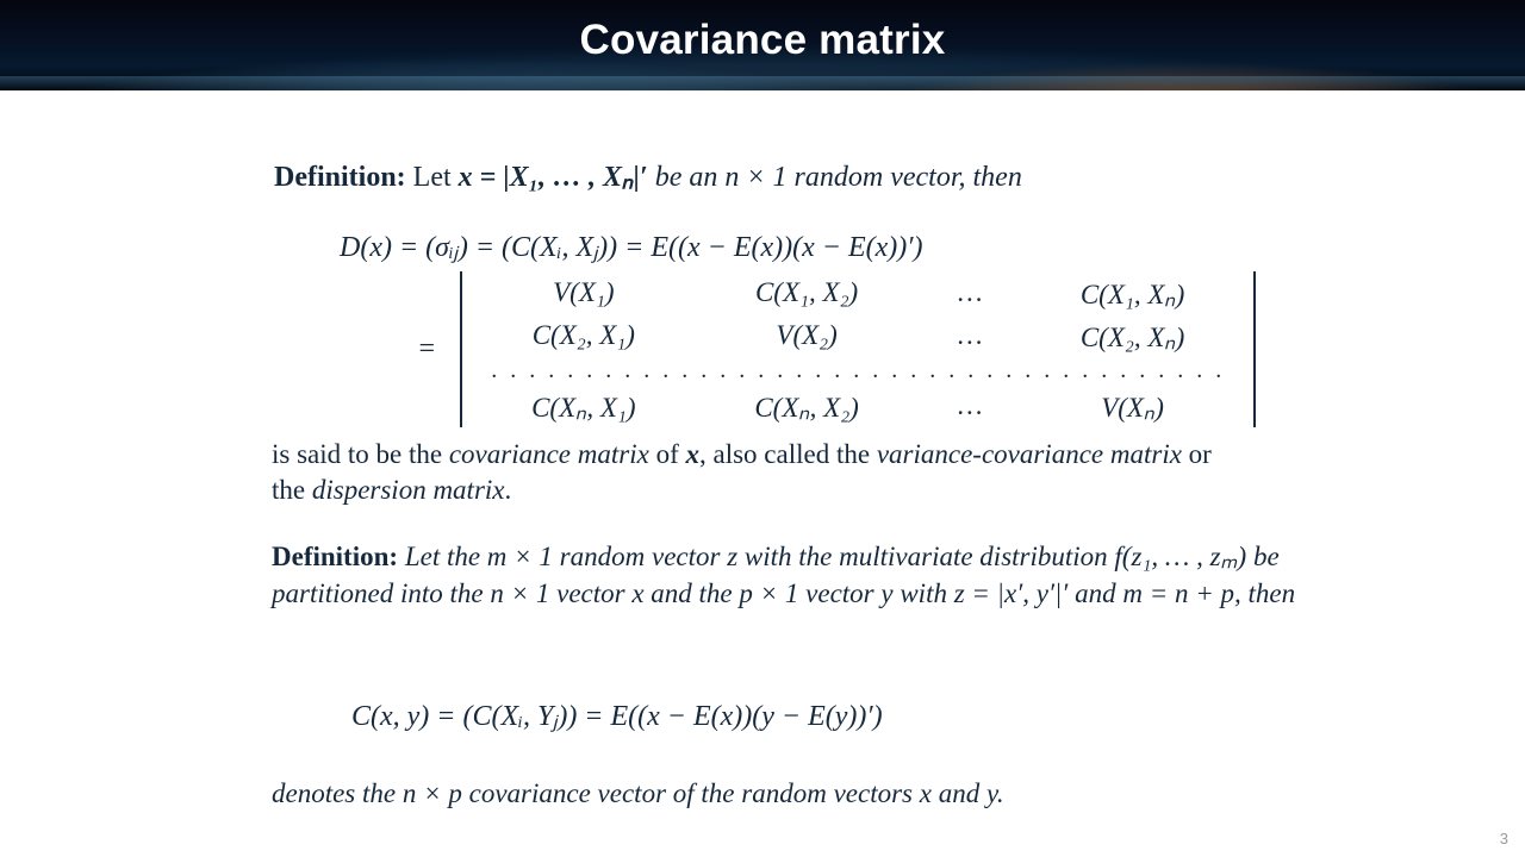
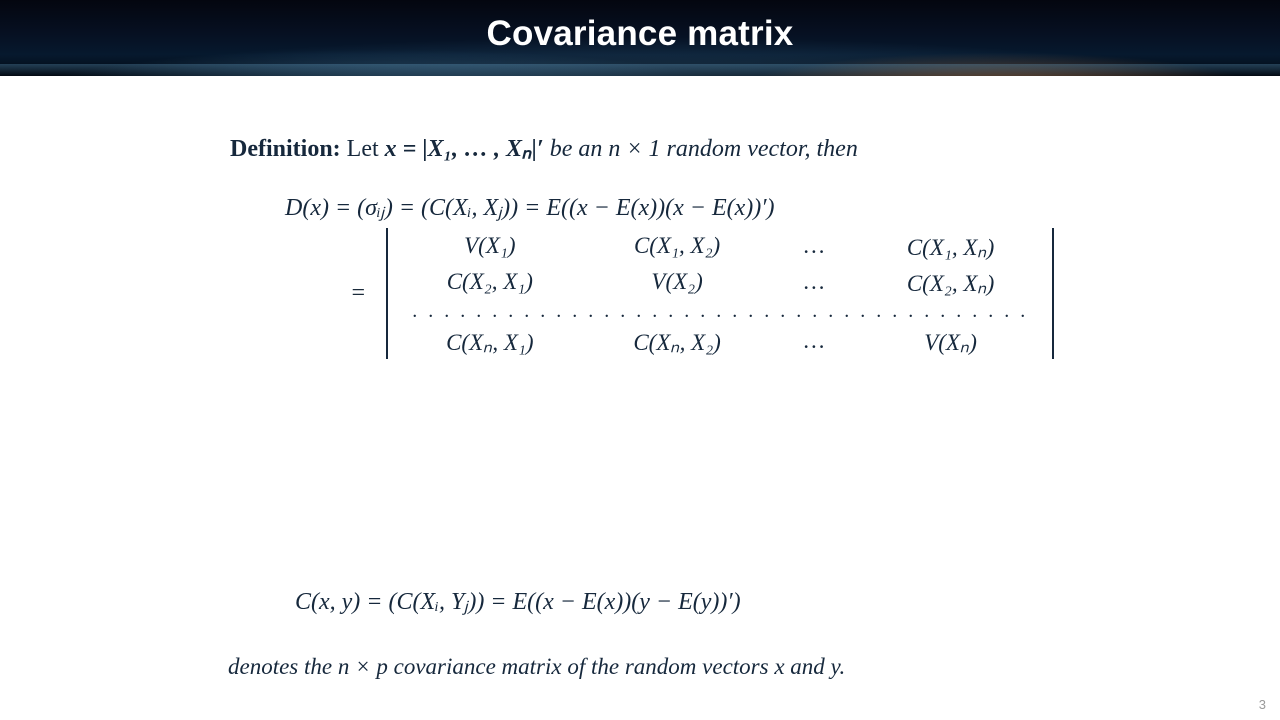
  Covariance matrix
  Definition: Let x = |X₁, … , Xₙ|′ be an n × 1 random vector, then
  D(x) = (σᵢⱼ) = (C(Xᵢ, Xⱼ)) = E((x − E(x))(x − E(x))′)
  =
  V(X₁)	C(X₁, X₂)	…	C(X₁, Xₙ)
  C(X₂, X₁)	V(X₂)	…	C(X₂, Xₙ)
  . . . . . . . . . . . . . . . . . . . . . . . . . . . . . . . . . . . . . . .
  C(Xₙ, X₁)	C(Xₙ, X₂)	…	V(Xₙ)
- is said to be the covariance matrix of x, also called the variance-covariance matrix or the dispersion matrix.
- Definition: Let the m × 1 random vector z with the multivariate distribution f(z₁, … , zₘ) be partitioned into the n × 1 vector x and the p × 1 vector y with z = |x′, y′|′ and m = n + p, then
  C(x, y) = (C(Xᵢ, Yⱼ)) = E((x − E(x))(y − E(y))′)
- denotes the n × p covariance vector of the random vectors x and y.
+ denotes the n × p covariance matrix of the random vectors x and y.
  3
